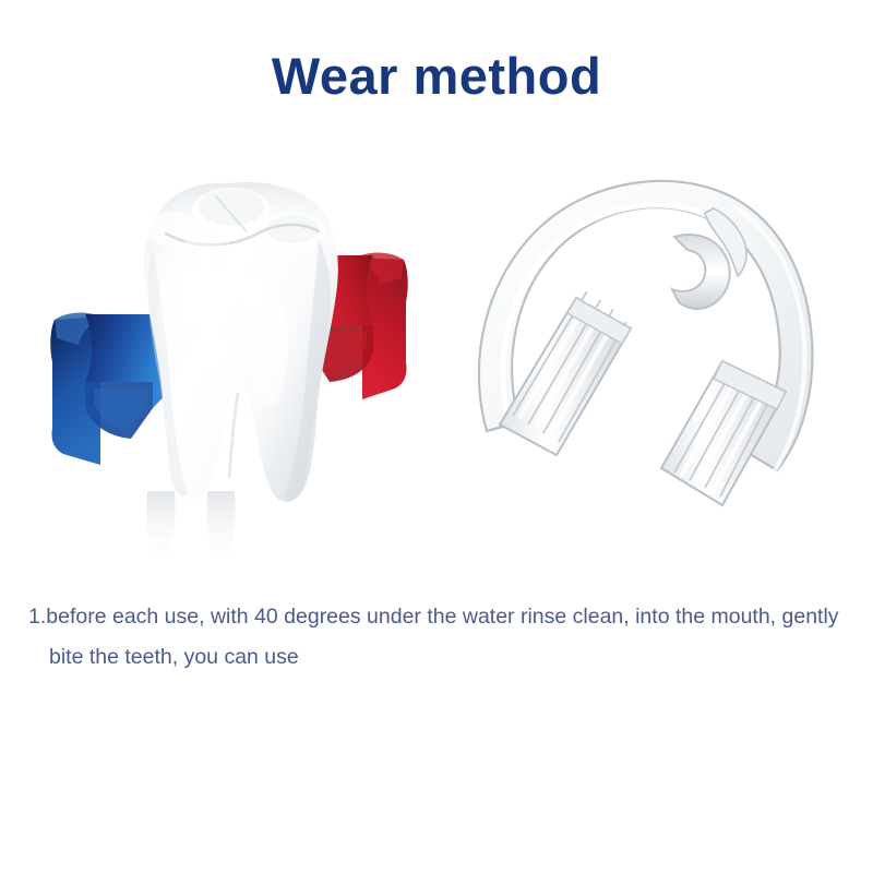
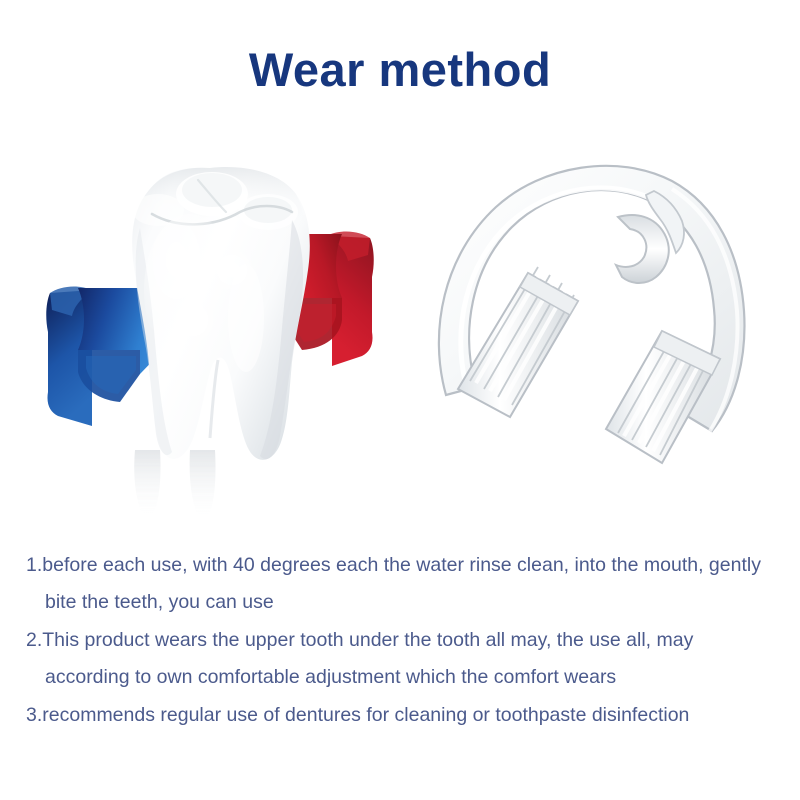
  Wear method
- 1.before each use, with 40 degrees under the water rinse clean, into the mouth, gently bite the teeth, you can use
+ 1.before each use, with 40 degrees each the water rinse clean, into the mouth, gently bite the teeth, you can use
+ 2.This product wears the upper tooth under the tooth all may, the use all, may according to own comfortable adjustment which the comfort wears
+ 3.recommends regular use of dentures for cleaning or toothpaste disinfection
